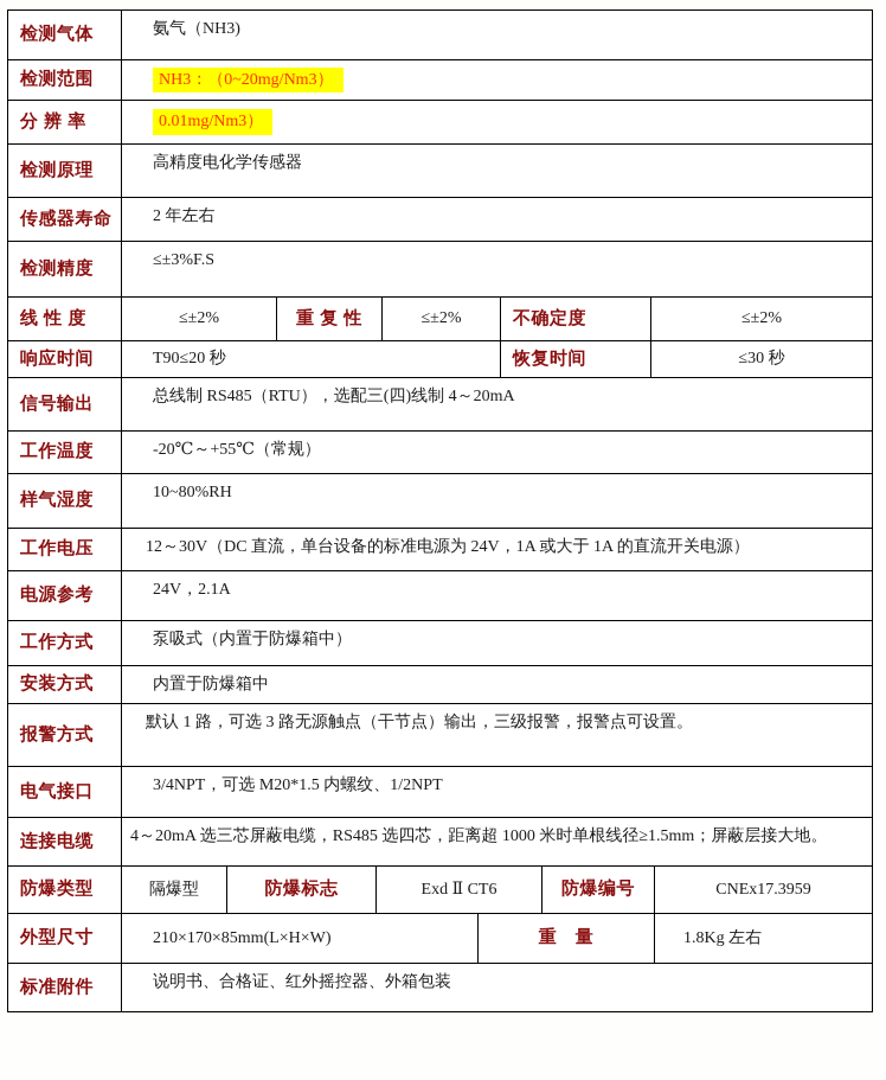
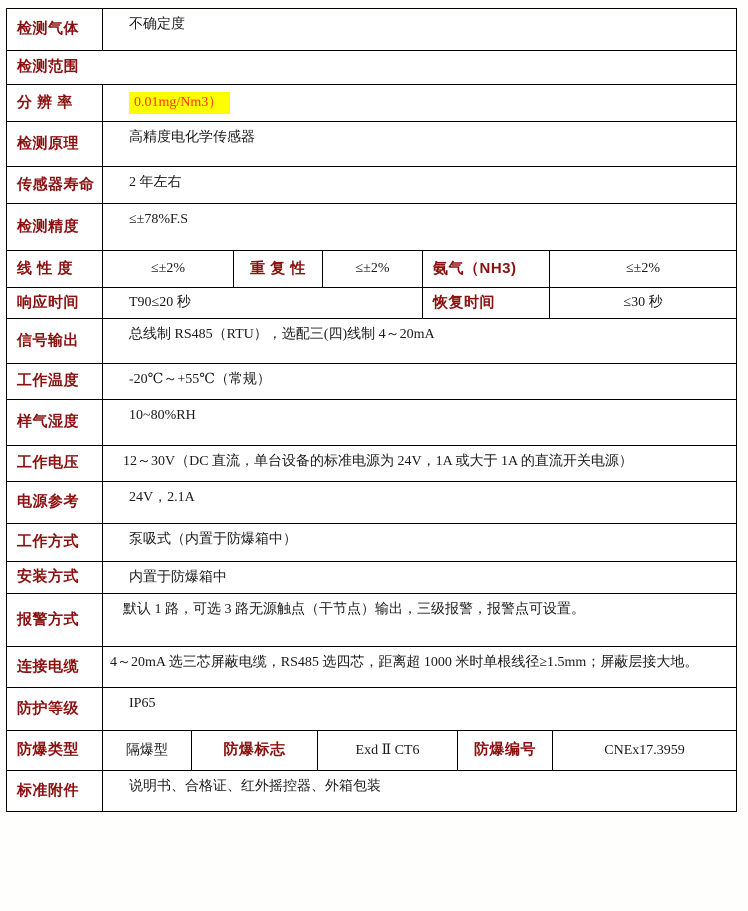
  检测气体
- 氨气（NH3)
+ 不确定度
  检测范围
- NH3：（0~20mg/Nm3）
  分 辨 率
  0.01mg/Nm3）
  检测原理
  高精度电化学传感器
  传感器寿命
  2 年左右
  检测精度
- ≤±3%F.S
+ ≤±78%F.S
  线 性 度
  ≤±2%
  重 复 性
  ≤±2%
- 不确定度
+ 氨气（NH3)
  ≤±2%
  响应时间
  T90≤20 秒
  恢复时间
  ≤30 秒
  信号输出
  总线制 RS485（RTU），选配三(四)线制 4～20mA
  工作温度
  -20℃～+55℃（常规）
  样气湿度
  10~80%RH
  工作电压
  12～30V（DC 直流，单台设备的标准电源为 24V，1A 或大于 1A 的直流开关电源）
  电源参考
  24V，2.1A
  工作方式
  泵吸式（内置于防爆箱中）
  安装方式
  内置于防爆箱中
  报警方式
  默认 1 路，可选 3 路无源触点（干节点）输出，三级报警，报警点可设置。
- 电气接口
- 3/4NPT，可选 M20*1.5 内螺纹、1/2NPT
  连接电缆
  4～20mA 选三芯屏蔽电缆，RS485 选四芯，距离超 1000 米时单根线径≥1.5mm；屏蔽层接大地。
+ 防护等级
+ IP65
  防爆类型
  隔爆型
  防爆标志
  Exd Ⅱ CT6
  防爆编号
  CNEx17.3959
- 外型尺寸
- 210×170×85mm(L×H×W)
- 重 量
- 1.8Kg 左右
  标准附件
  说明书、合格证、红外摇控器、外箱包装
